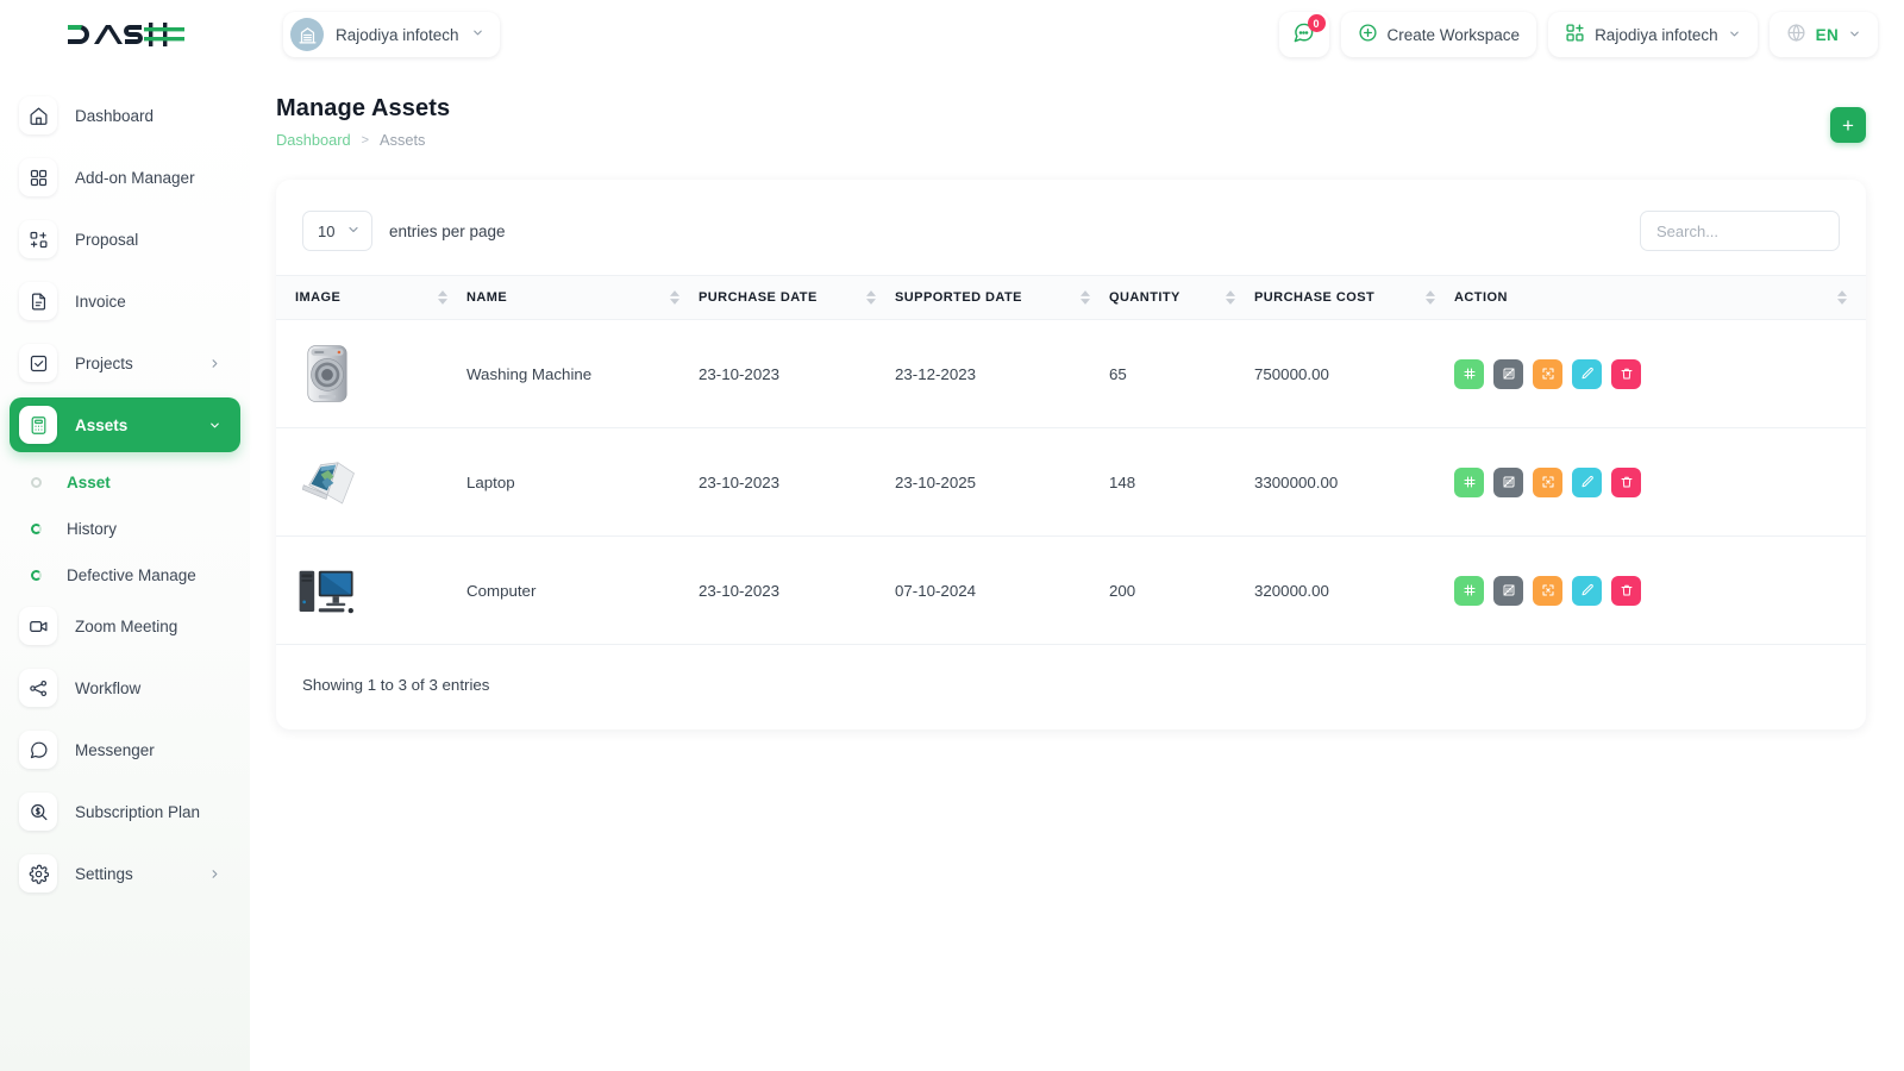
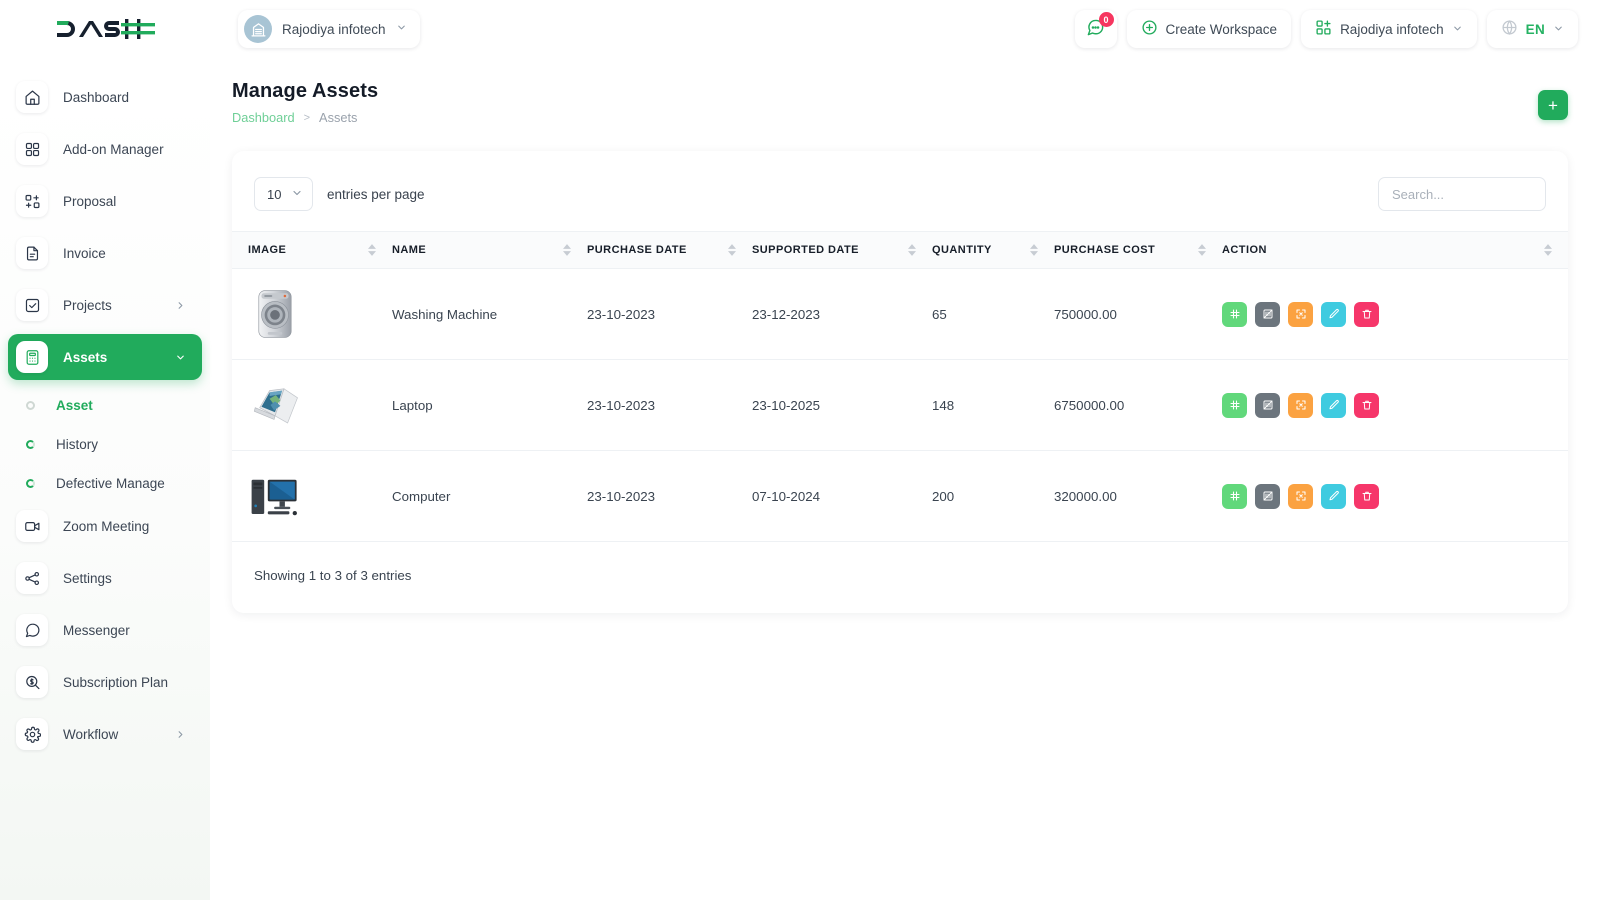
  Rajodiya infotech
  0
  Create Workspace
  Rajodiya infotech
  EN
  Dashboard
  Add-on Manager
  Proposal
  Invoice
  Projects
  Assets
  Asset
  History
  Defective Manage
  Zoom Meeting
- Workflow
+ Settings
  Messenger
  Subscription Plan
- Settings
+ Workflow
  Manage Assets
  Dashboard
  >
  Assets
  +
  10
  entries per page
  Search...
  IMAGE	NAME	PURCHASE DATE	SUPPORTED DATE	QUANTITY	PURCHASE COST	ACTION
  	Washing Machine	23-10-2023	23-12-2023	65	750000.00
- 	Laptop	23-10-2023	23-10-2025	148	3300000.00
+ 	Laptop	23-10-2023	23-10-2025	148	6750000.00
  	Computer	23-10-2023	07-10-2024	200	320000.00
  Showing 1 to 3 of 3 entries
